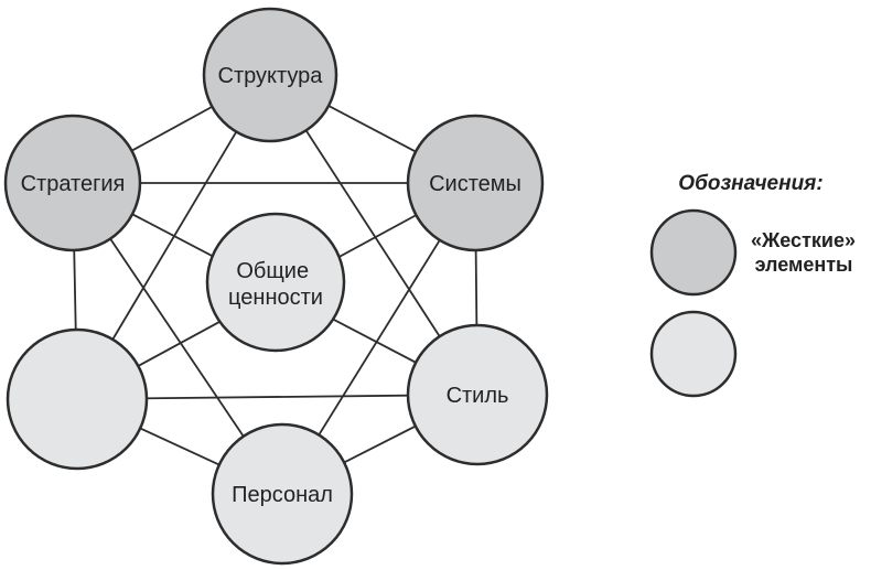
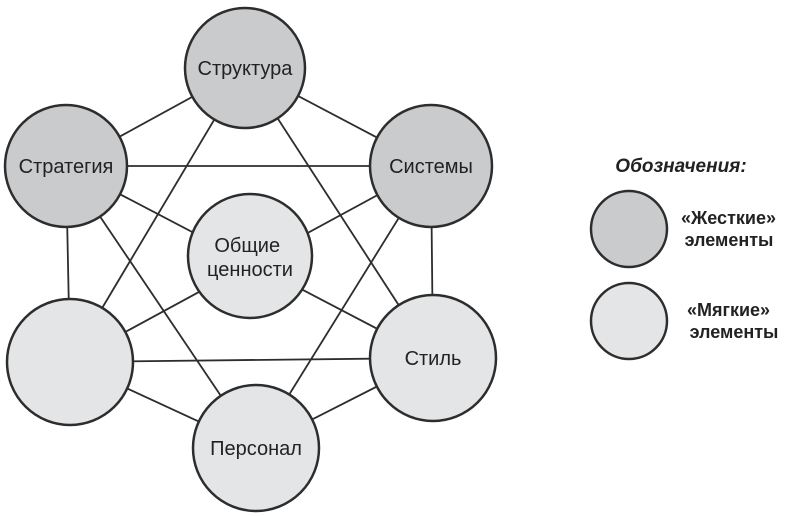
  Структура
  Стратегия
  Системы
  Стиль
  Персонал
  Общие ценности
  Обозначения:
  «Жесткие» элементы
+ «Мягкие» элементы
